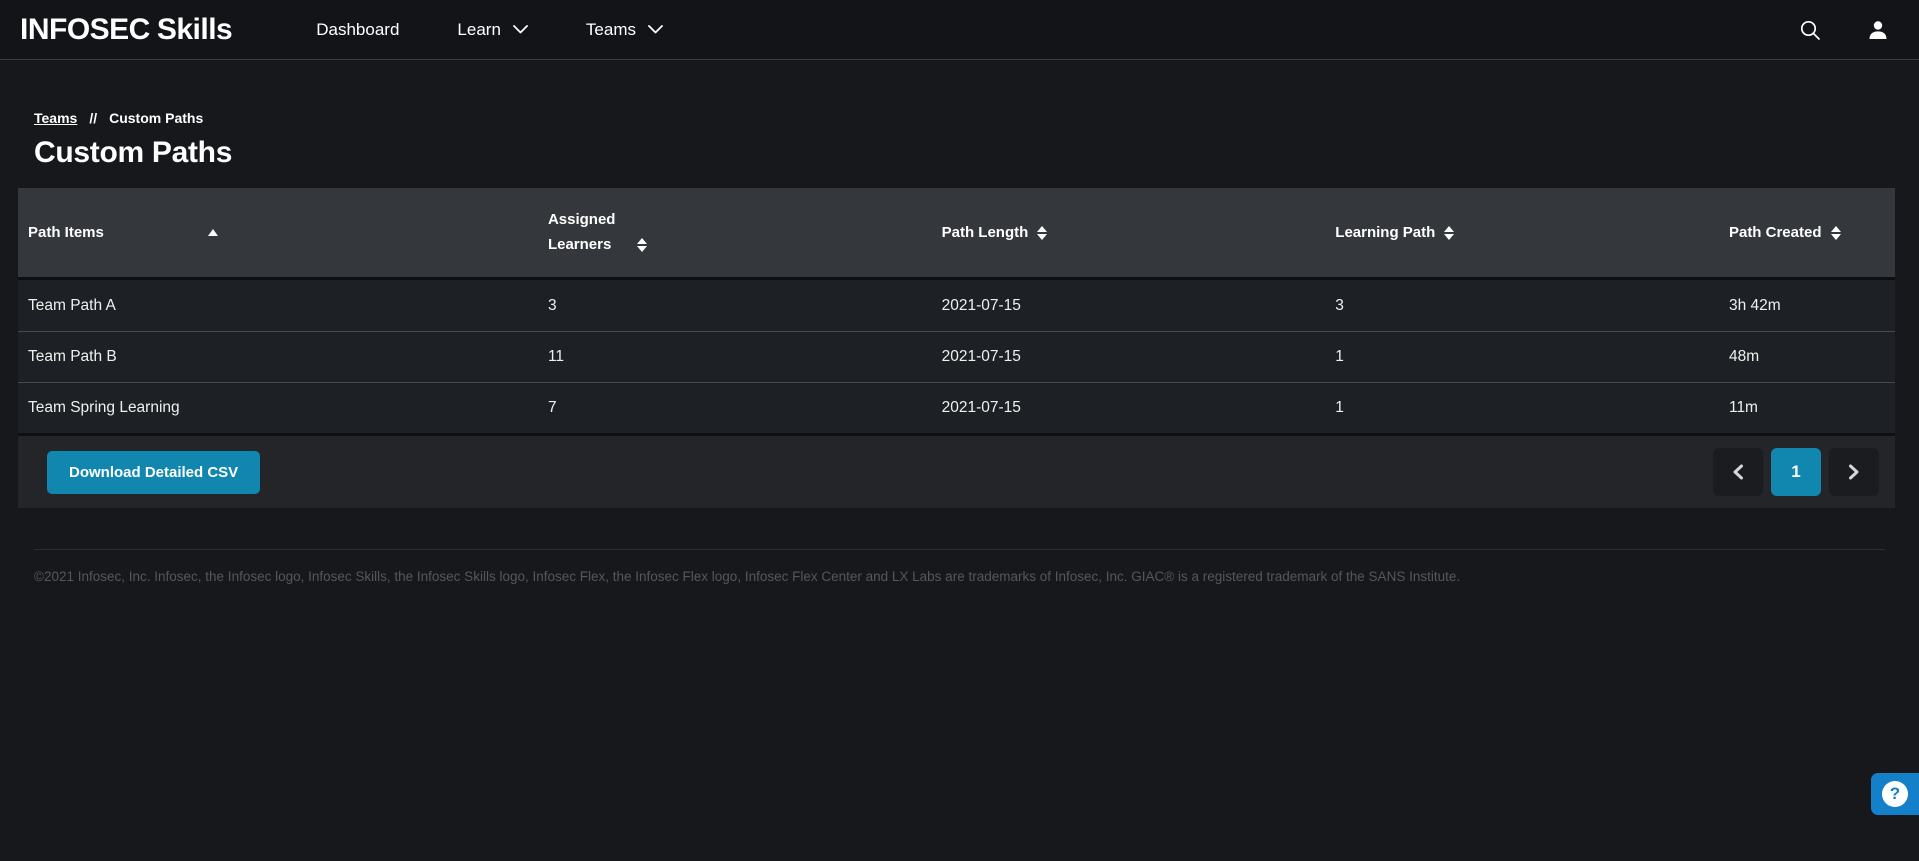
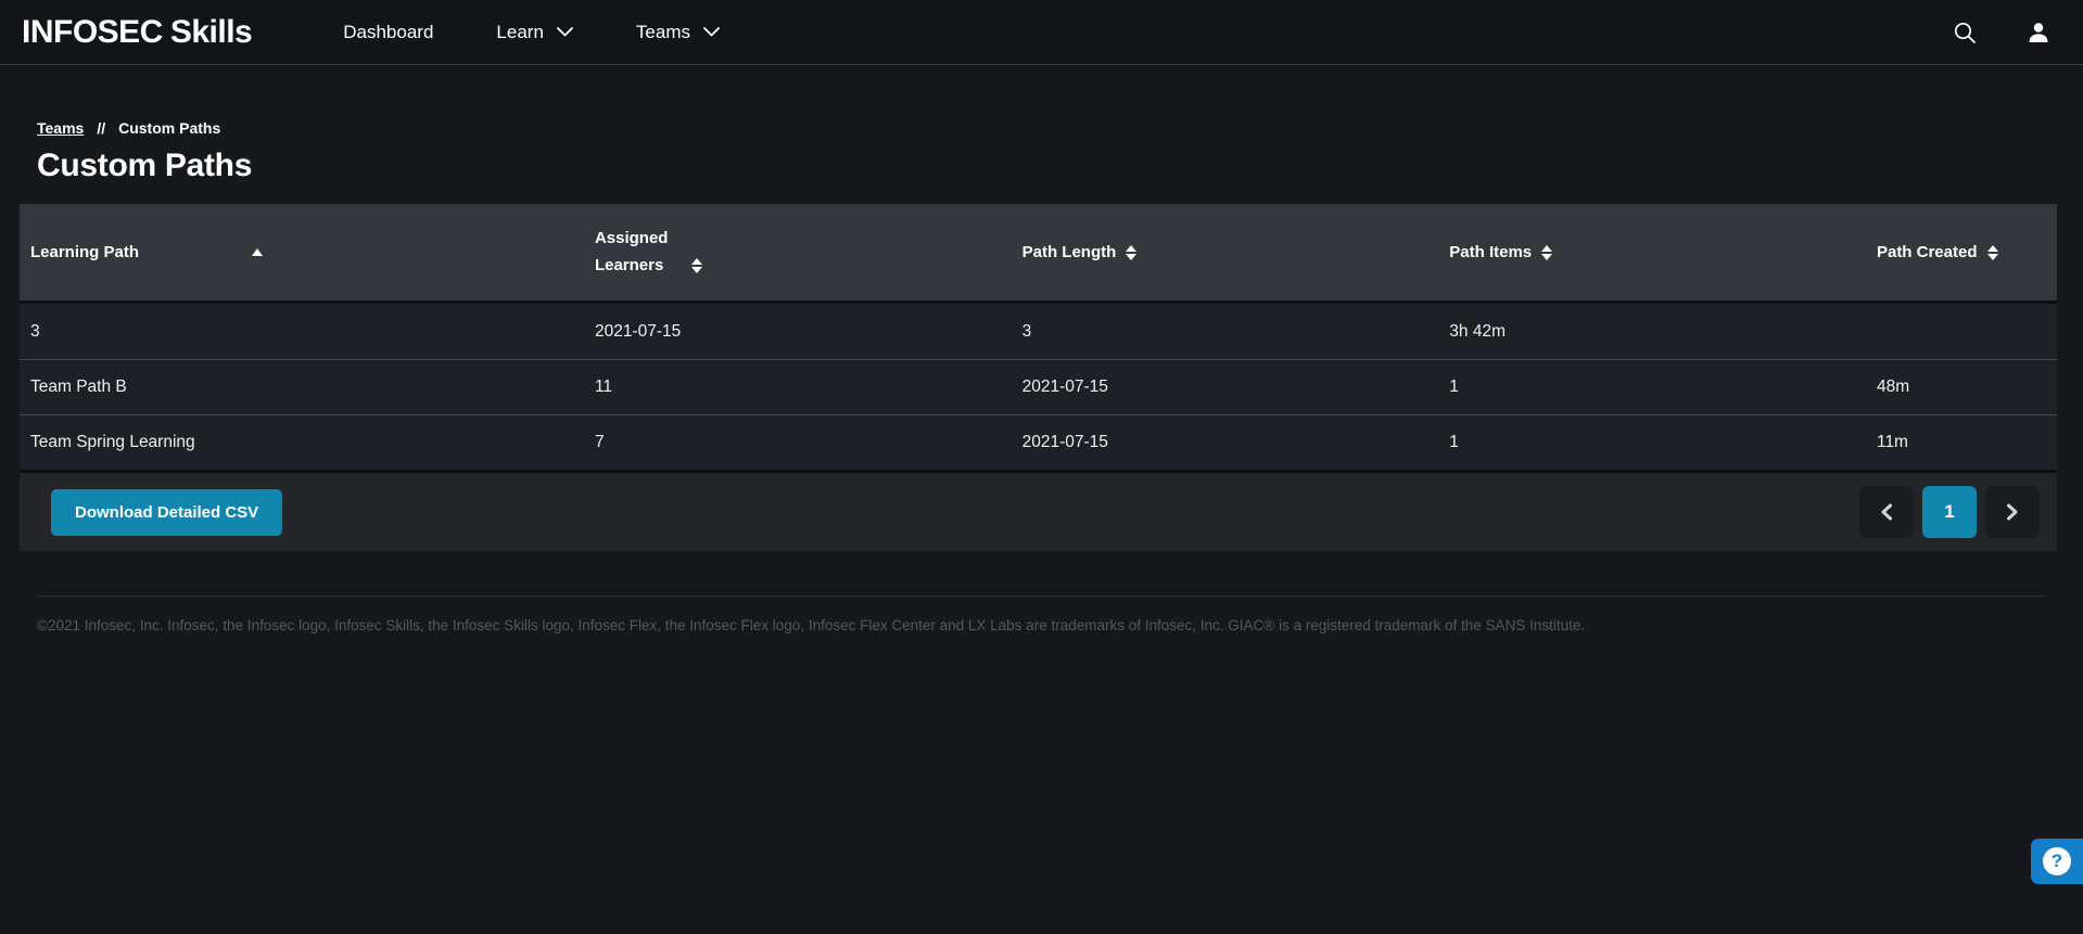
  INFOSEC Skills
  Dashboard
  Learn
  Teams
  Teams
  //
  Custom Paths
  Custom Paths
- Path Items
+ Learning Path
  Assigned Learners
  Path Length
- Learning Path
+ Path Items
  Path Created
- Team Path A
  3
  2021-07-15
  3
  3h 42m
  Team Path B
  11
  2021-07-15
  1
  48m
  Team Spring Learning
  7
  2021-07-15
  1
  11m
  Download Detailed CSV
  1
  ©2021 Infosec, Inc. Infosec, the Infosec logo, Infosec Skills, the Infosec Skills logo, Infosec Flex, the Infosec Flex logo, Infosec Flex Center and LX Labs are trademarks of Infosec, Inc. GIAC® is a registered trademark of the SANS Institute.
  ?
